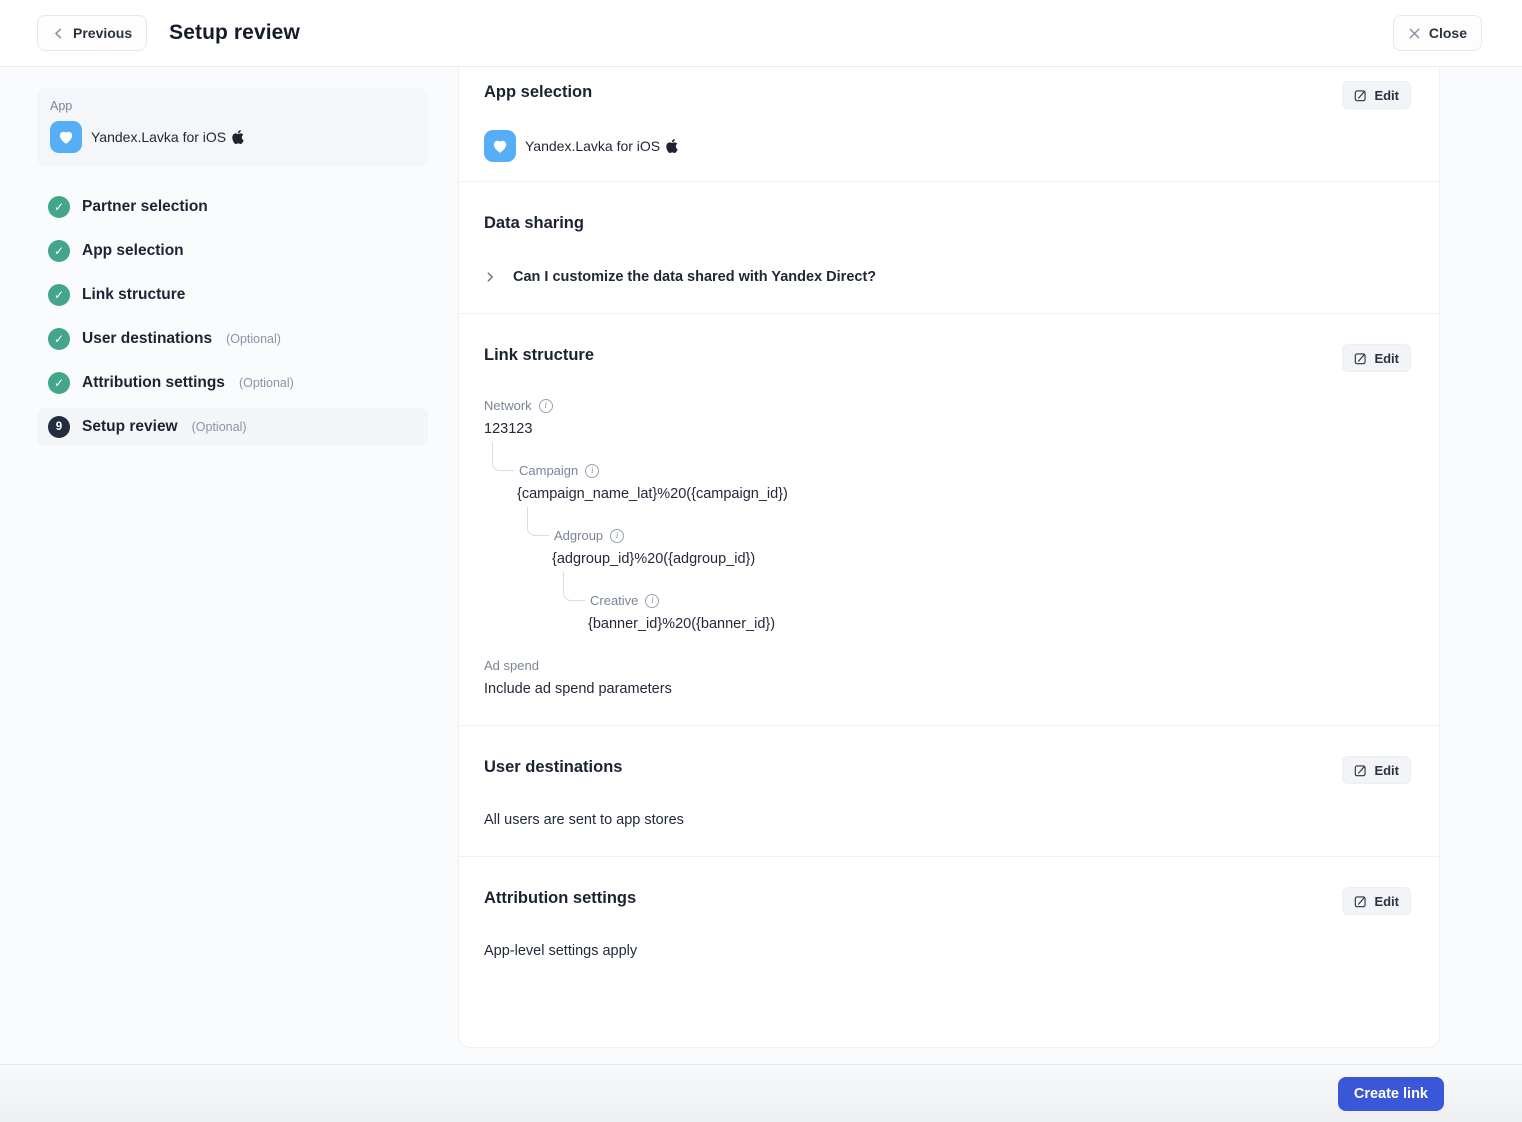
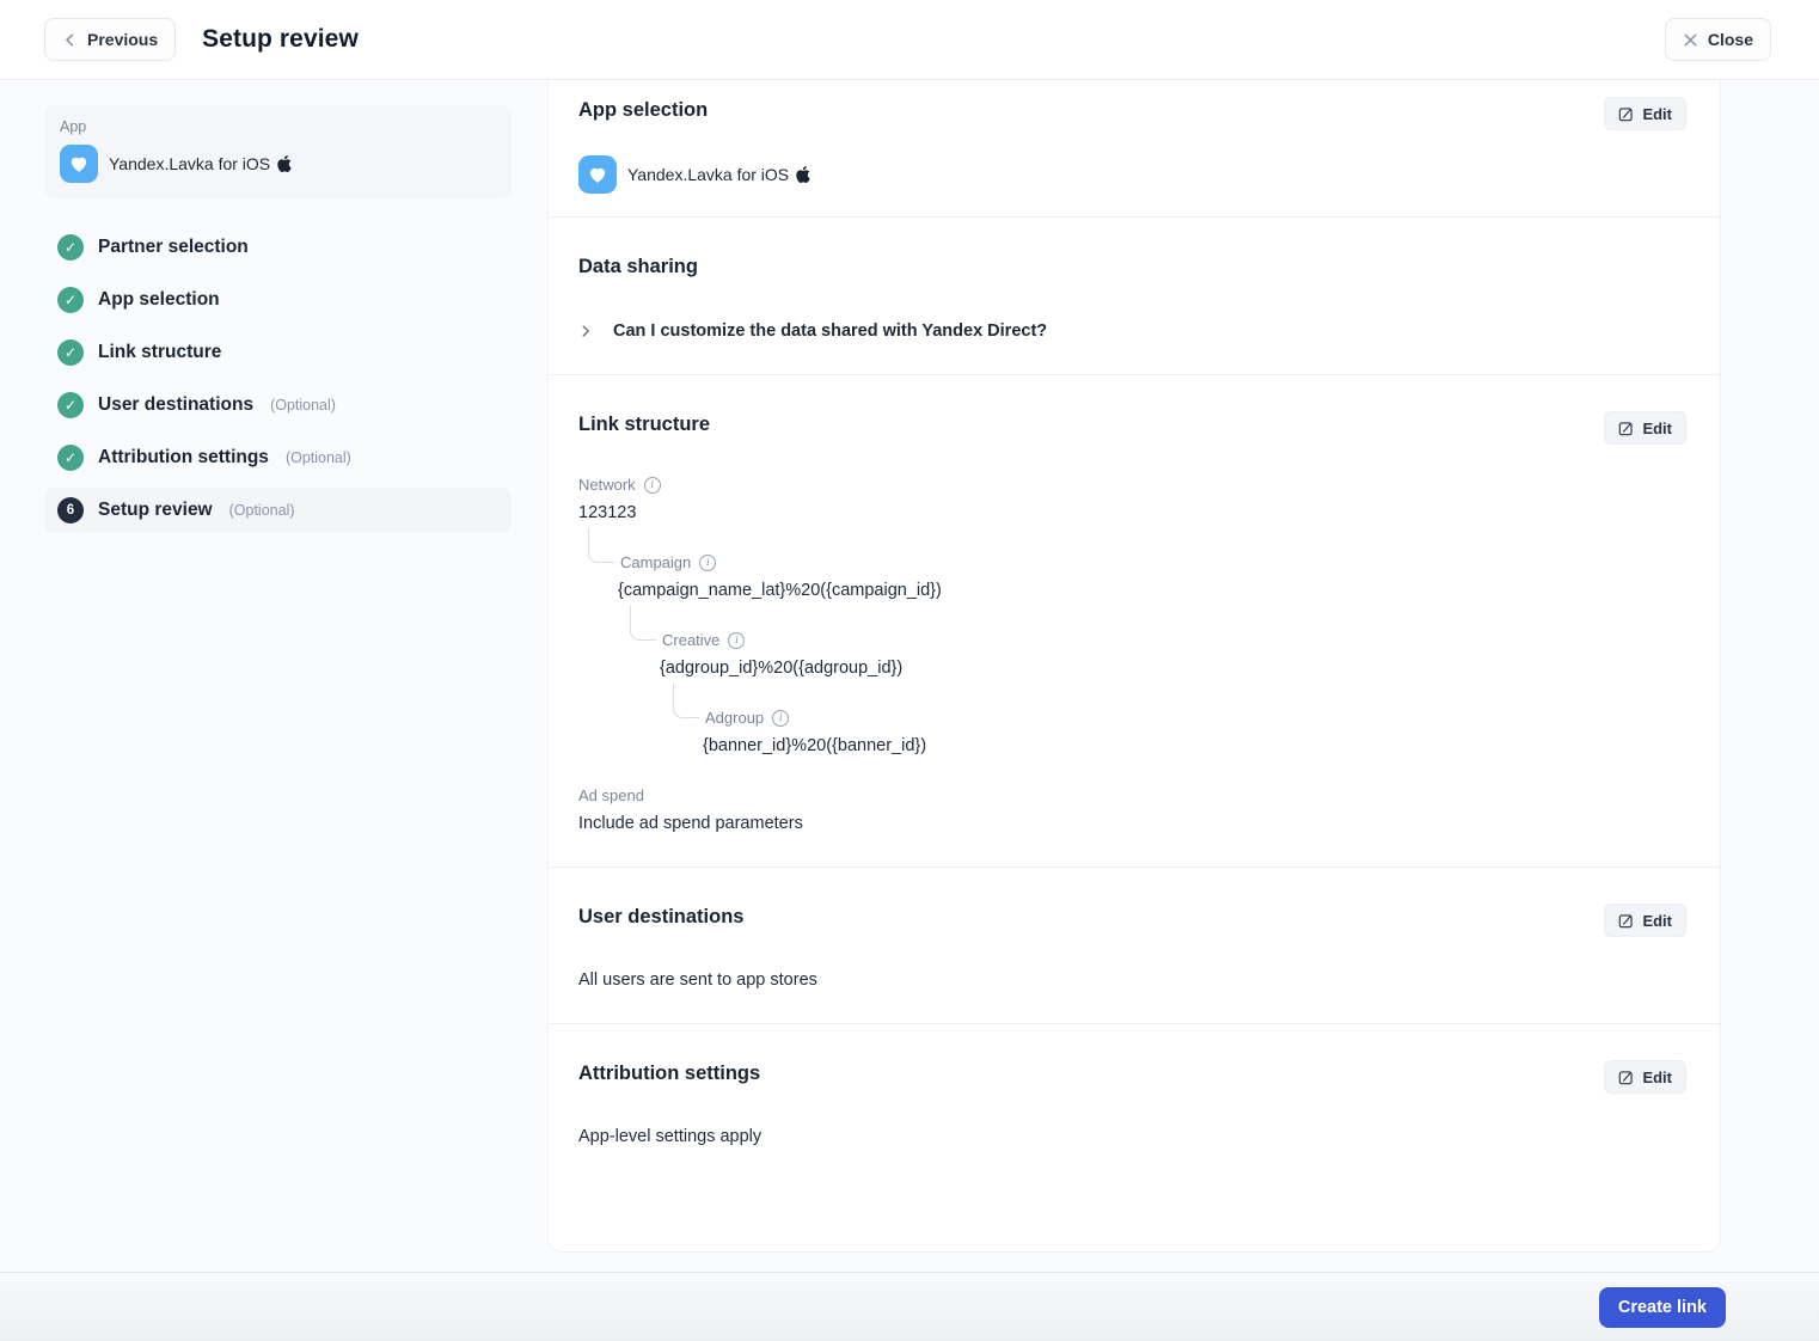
  Previous
  Setup review
  Close
  App
  Yandex.Lavka for iOS
  ✓
  Partner selection
  ✓
  App selection
  ✓
  Link structure
  ✓
  User destinations
  (Optional)
  ✓
  Attribution settings
  (Optional)
- 9
+ 6
  Setup review
  (Optional)
  App selection
  Edit
  Yandex.Lavka for iOS
  Data sharing
  Can I customize the data shared with Yandex Direct?
  Link structure
  Edit
  Network
  i
  123123
  Campaign
  i
  {campaign_name_lat}%20({campaign_id})
- Adgroup
+ Creative
  i
  {adgroup_id}%20({adgroup_id})
- Creative
+ Adgroup
  i
  {banner_id}%20({banner_id})
  Ad spend
  Include ad spend parameters
  User destinations
  Edit
  All users are sent to app stores
  Attribution settings
  Edit
  App-level settings apply
  Create link
